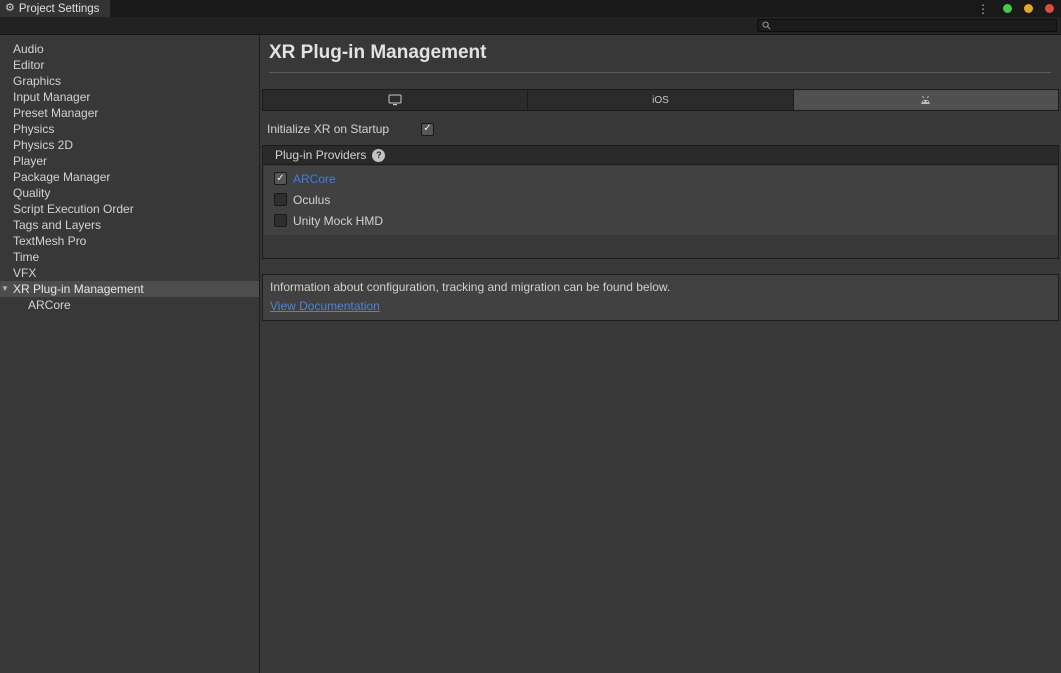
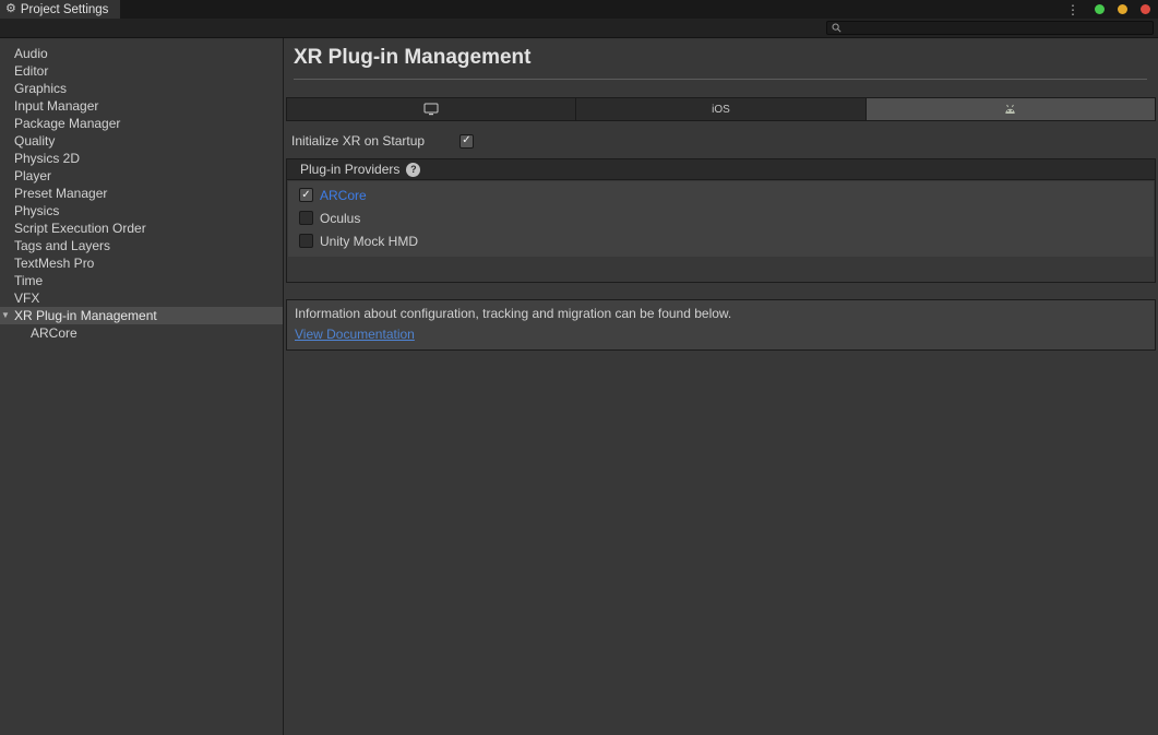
  ⚙
  Project Settings
  ⋮
  Audio
  Editor
  Graphics
  Input Manager
- Preset Manager
+ Package Manager
- Physics
+ Quality
  Physics 2D
  Player
- Package Manager
+ Preset Manager
- Quality
+ Physics
  Script Execution Order
  Tags and Layers
  TextMesh Pro
  Time
  VFX
  ▼
  XR Plug-in Management
  ARCore
  XR Plug-in Management
  iOS
  Initialize XR on Startup
  Plug-in Providers
  ?
  ARCore
  Oculus
  Unity Mock HMD
  Information about configuration, tracking and migration can be found below.
  View Documentation
